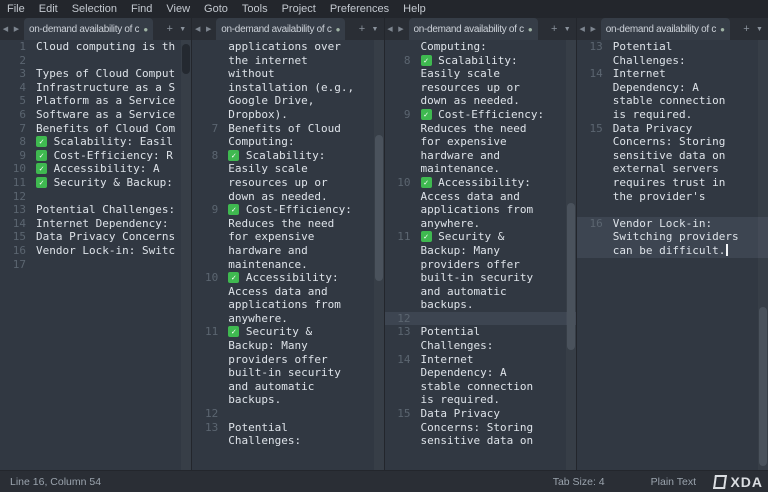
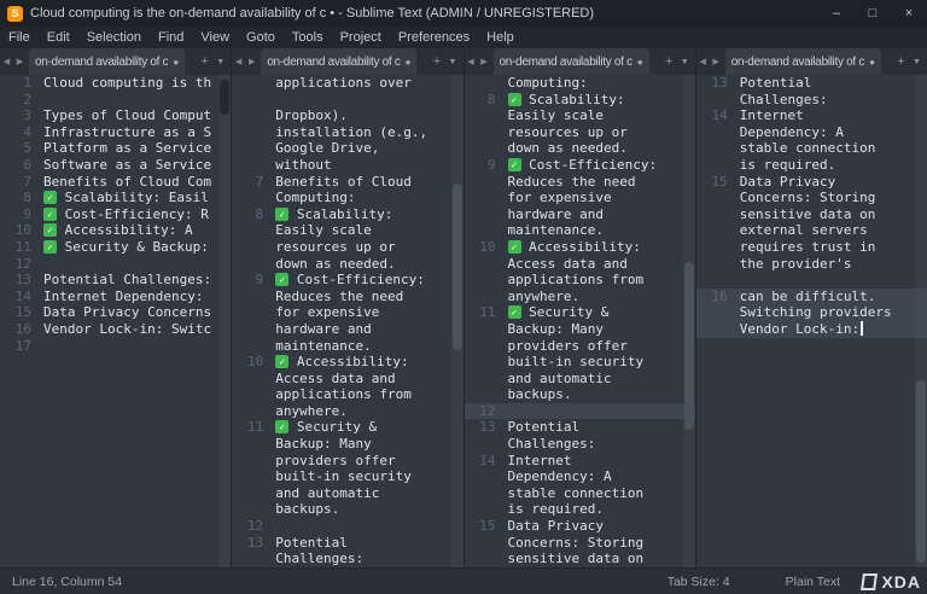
+ S
+ Cloud computing is the on-demand availability of c • - Sublime Text (ADMIN / UNREGISTERED)
+ –
+ □
+ ×
  File
  Edit
  Selection
  Find
  View
  Goto
  Tools
  Project
  Preferences
  Help
  on-demand availability of c
  ●
  +
  1
  Cloud computing is th
  2
  3
  Types of Cloud Comput
  4
  Infrastructure as a S
  5
  Platform as a Service
  6
  Software as a Service
  7
  Benefits of Cloud Com
  8
  ✓ Scalability: Easil
  9
  ✓ Cost-Efficiency: R
  10
  ✓ Accessibility: A
  11
  ✓ Security & Backup:
  12
  13
  Potential Challenges:
  14
  Internet Dependency:
  15
  Data Privacy Concerns
  16
  Vendor Lock-in: Switc
  17
  on-demand availability of c
  ●
  +
  applications over
- the internet
- without
+ Dropbox).
  installation (e.g.,
  Google Drive,
- Dropbox).
+ without
  7
  Benefits of Cloud
  Computing:
  8
  ✓ Scalability:
  Easily scale
  resources up or
  down as needed.
  9
  ✓ Cost-Efficiency:
  Reduces the need
  for expensive
  hardware and
  maintenance.
  10
  ✓ Accessibility:
  Access data and
  applications from
  anywhere.
  11
  ✓ Security &
  Backup: Many
  providers offer
  built-in security
  and automatic
  backups.
  12
  13
  Potential
  Challenges:
  on-demand availability of c
  ●
  +
  Computing:
  8
  ✓ Scalability:
  Easily scale
  resources up or
  down as needed.
  9
  ✓ Cost-Efficiency:
  Reduces the need
  for expensive
  hardware and
  maintenance.
  10
  ✓ Accessibility:
  Access data and
  applications from
  anywhere.
  11
  ✓ Security &
  Backup: Many
  providers offer
  built-in security
  and automatic
  backups.
  12
  13
  Potential
  Challenges:
  14
  Internet
  Dependency: A
  stable connection
  is required.
  15
  Data Privacy
  Concerns: Storing
  sensitive data on
  on-demand availability of c
  ●
  +
  13
  Potential
  Challenges:
  14
  Internet
  Dependency: A
  stable connection
  is required.
  15
  Data Privacy
  Concerns: Storing
  sensitive data on
  external servers
  requires trust in
  the provider's
  16
- Vendor Lock-in:
+ can be difficult.
  Switching providers
- can be difficult.
+ Vendor Lock-in:
  Line 16, Column 54
  Tab Size: 4
  Plain Text
  XDA
